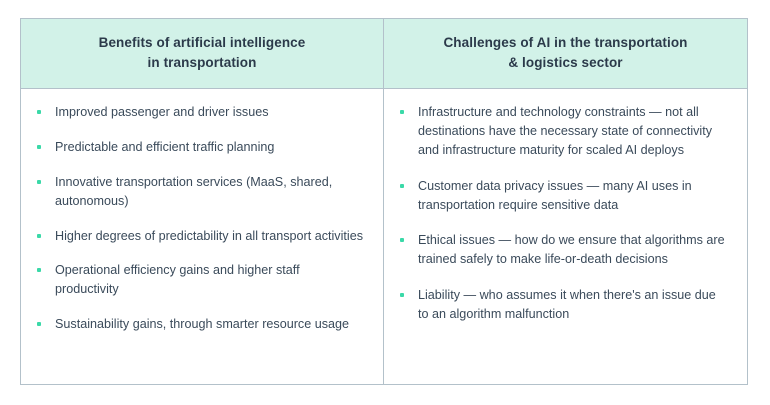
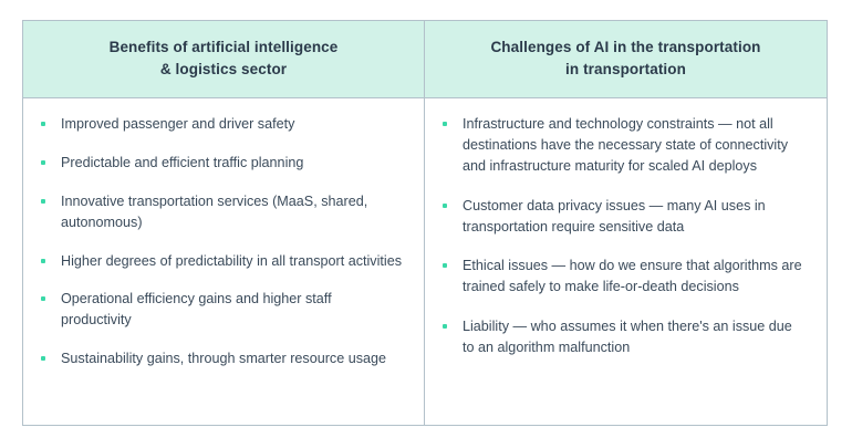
  Benefits of artificial intelligence
- in transportation
+ & logistics sector
  Challenges of AI in the transportation
- & logistics sector
+ in transportation
- Improved passenger and driver issues
+ Improved passenger and driver safety
  Predictable and efficient traffic planning
  Innovative transportation services (MaaS, shared, autonomous)
  Higher degrees of predictability in all transport activities
  Operational efficiency gains and higher staff productivity
  Sustainability gains, through smarter resource usage
  Infrastructure and technology constraints — not all destinations have the necessary state of connectivity and infrastructure maturity for scaled AI deploys
  Customer data privacy issues — many AI uses in transportation require sensitive data
  Ethical issues — how do we ensure that algorithms are trained safely to make life-or-death decisions
  Liability — who assumes it when there's an issue due to an algorithm malfunction
